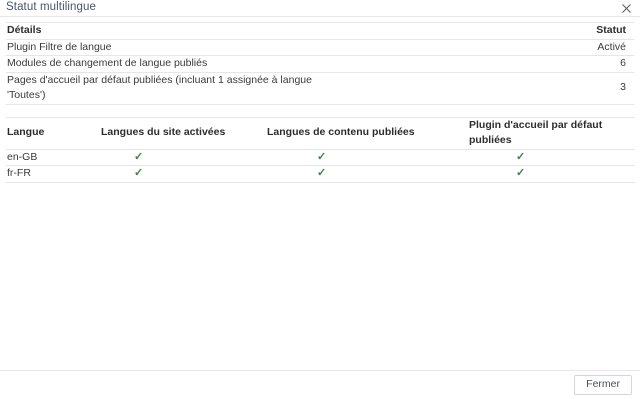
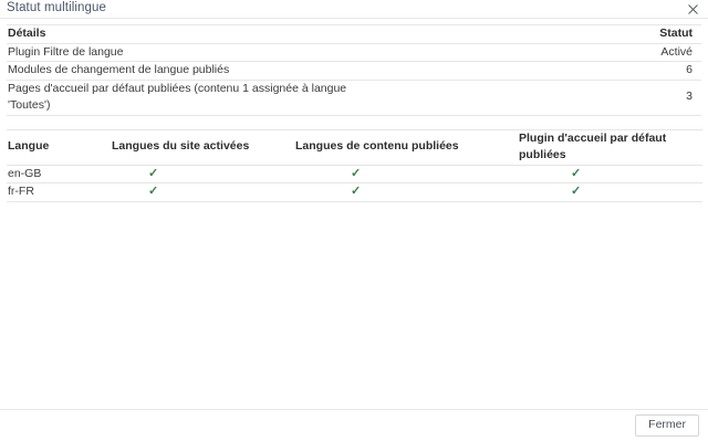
  Statut multilingue
  Détails	Statut
  Plugin Filtre de langue	Activé
  Modules de changement de langue publiés	6
- Pages d'accueil par défaut publiées (incluant 1 assignée à langue 'Toutes')	3
+ Pages d'accueil par défaut publiées (contenu 1 assignée à langue 'Toutes')	3
  Langue	Langues du site activées	Langues de contenu publiées	Plugin d'accueil par défaut publiées
  en-GB	✓	✓	✓
  fr-FR	✓	✓	✓
  Fermer
